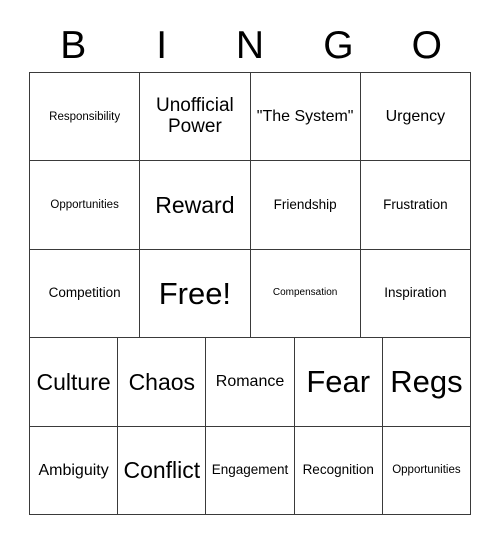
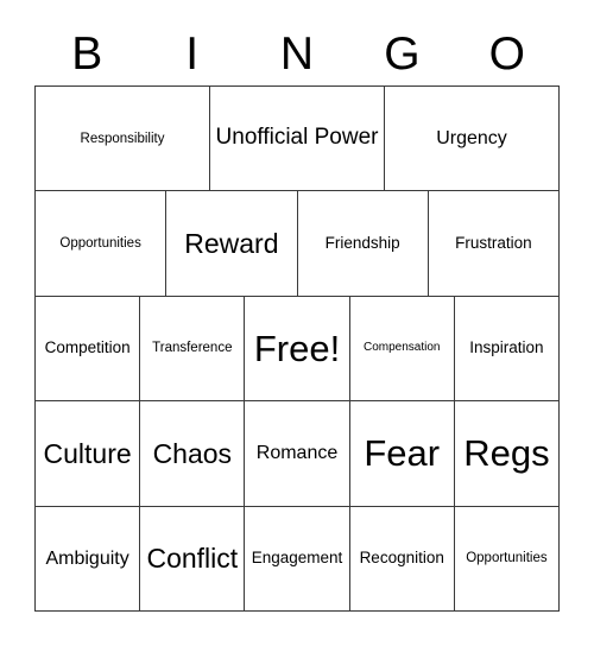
  B
  I
  N
  G
  O
  Responsibility
  Unofficial Power
- "The System"
  Urgency
  Opportunities
  Reward
  Friendship
  Frustration
  Competition
+ Transference
  Free!
  Compensation
  Inspiration
  Culture
  Chaos
  Romance
  Fear
  Regs
  Ambiguity
  Conflict
  Engagement
  Recognition
  Opportunities
